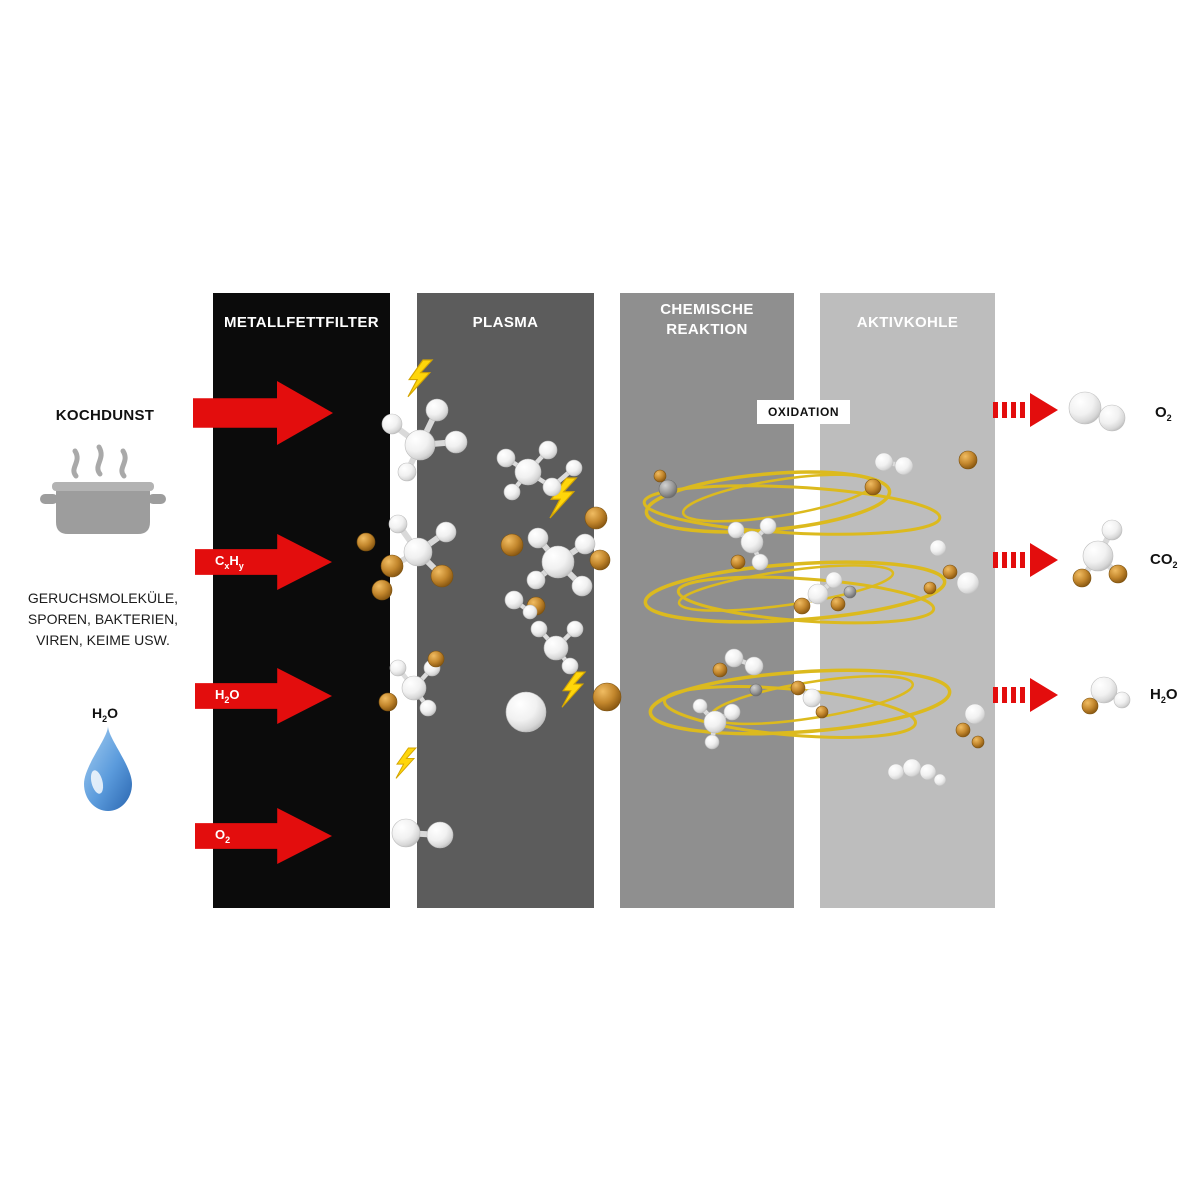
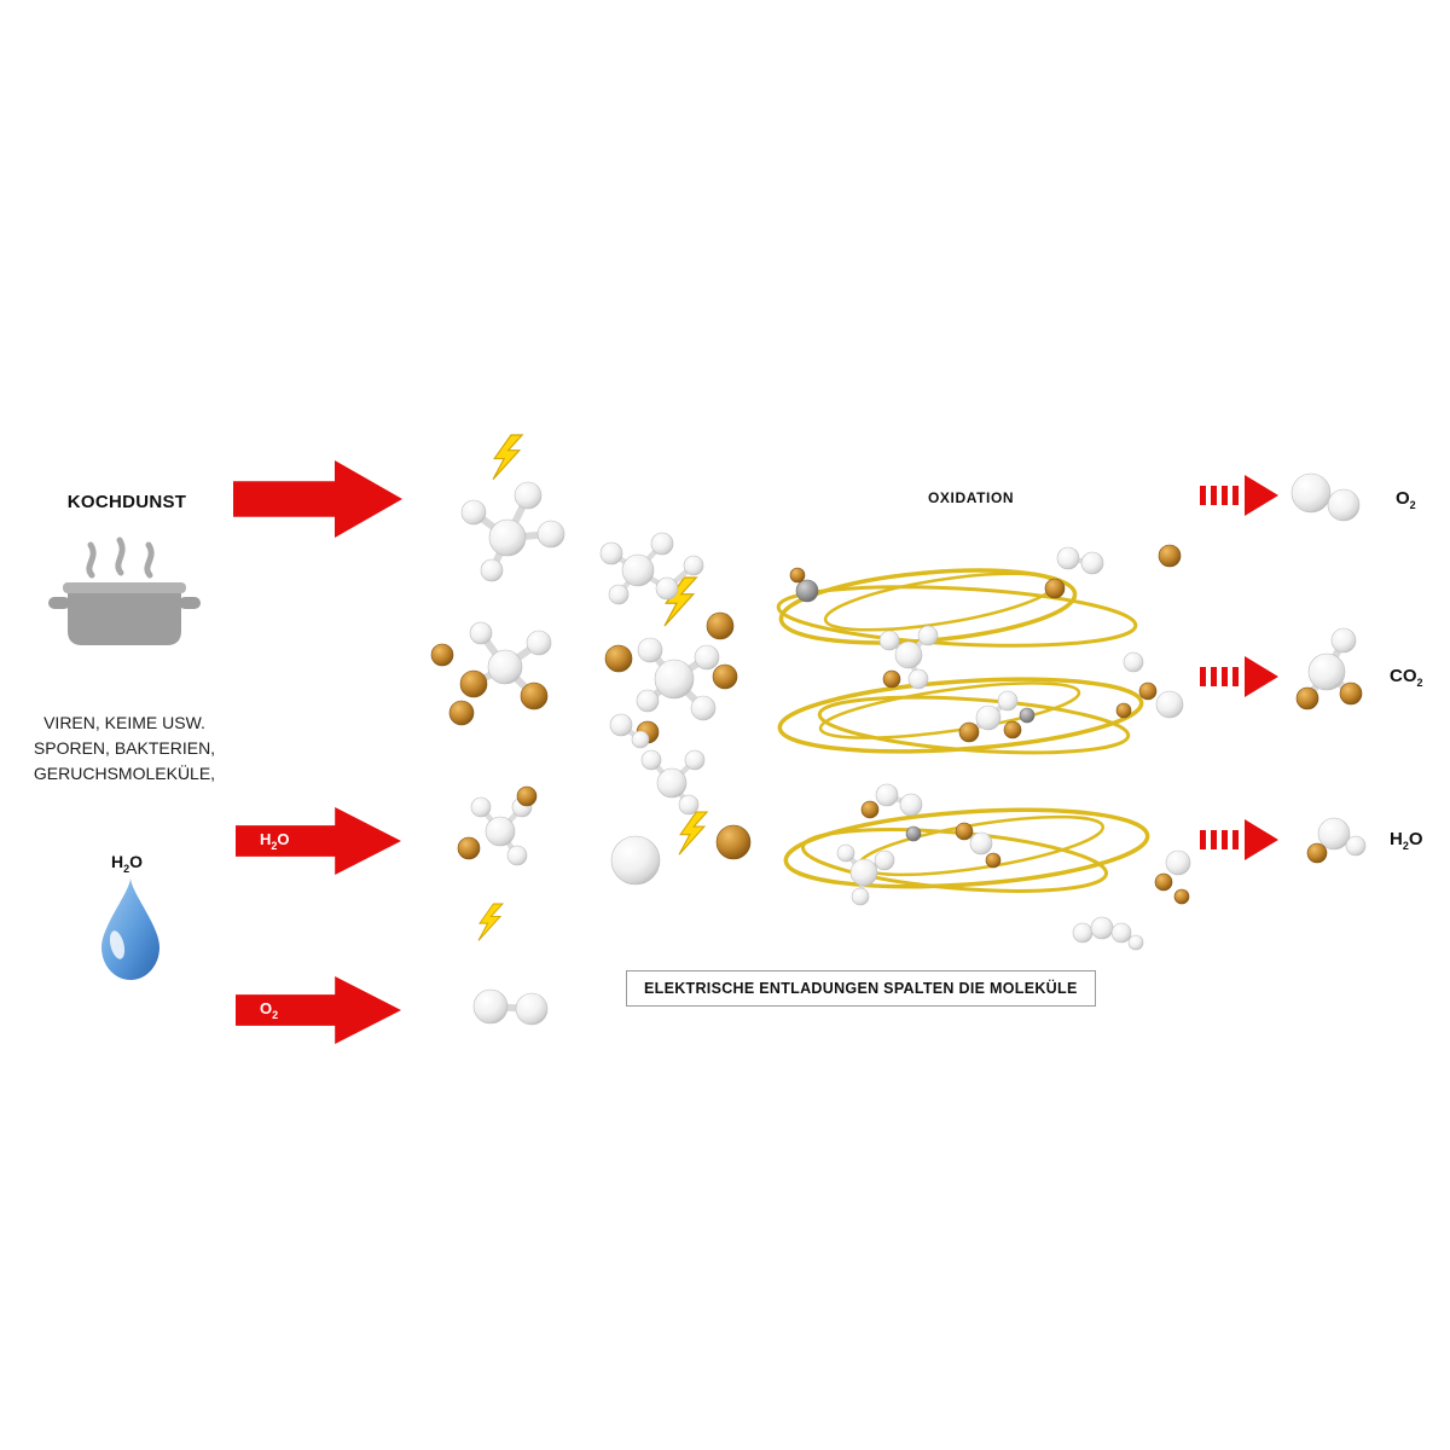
- METALLFETTFILTER
- PLASMA
- CHEMISCHE REAKTION
- AKTIVKOHLE
  KOCHDUNST
- GERUCHSMOLEKÜLE,
+ VIREN, KEIME USW.
  SPOREN, BAKTERIEN,
- VIREN, KEIME USW.
+ GERUCHSMOLEKÜLE,
  H2O
- CxHy
  H2O
  O2
  OXIDATION
+ ELEKTRISCHE ENTLADUNGEN SPALTEN DIE MOLEKÜLE
  O2
  CO2
  H2O
